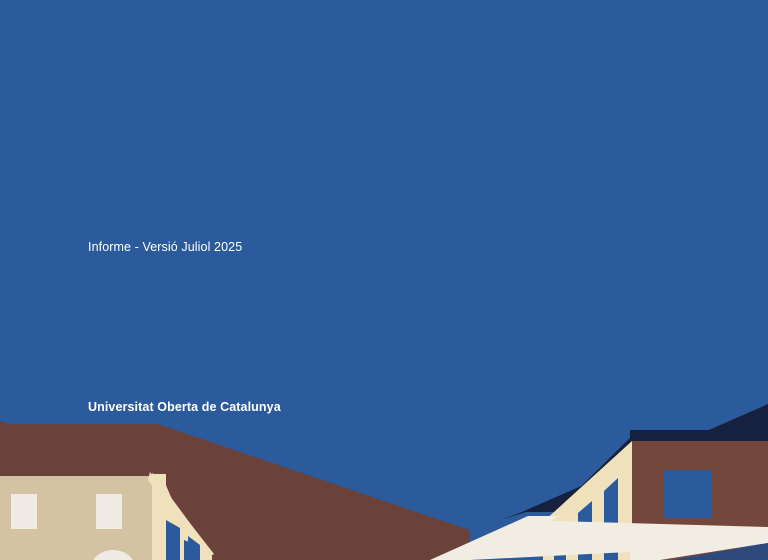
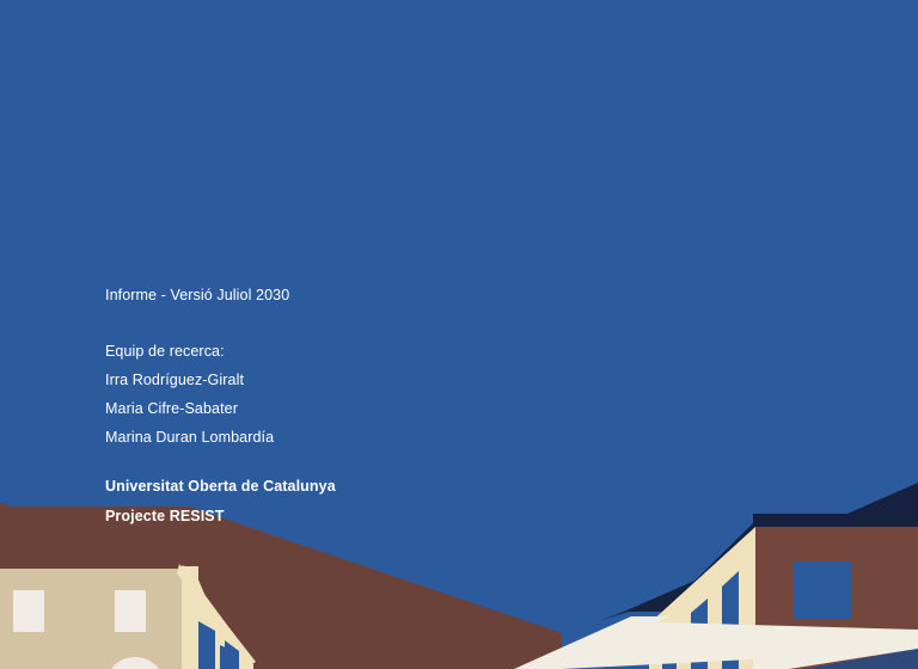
- Informe - Versió Juliol 2025
+ Informe - Versió Juliol 2030
+ Equip de recerca:
+ Irra Rodríguez-Giralt
+ Maria Cifre-Sabater
+ Marina Duran Lombardía
  Universitat Oberta de Catalunya
+ Projecte RESIST
